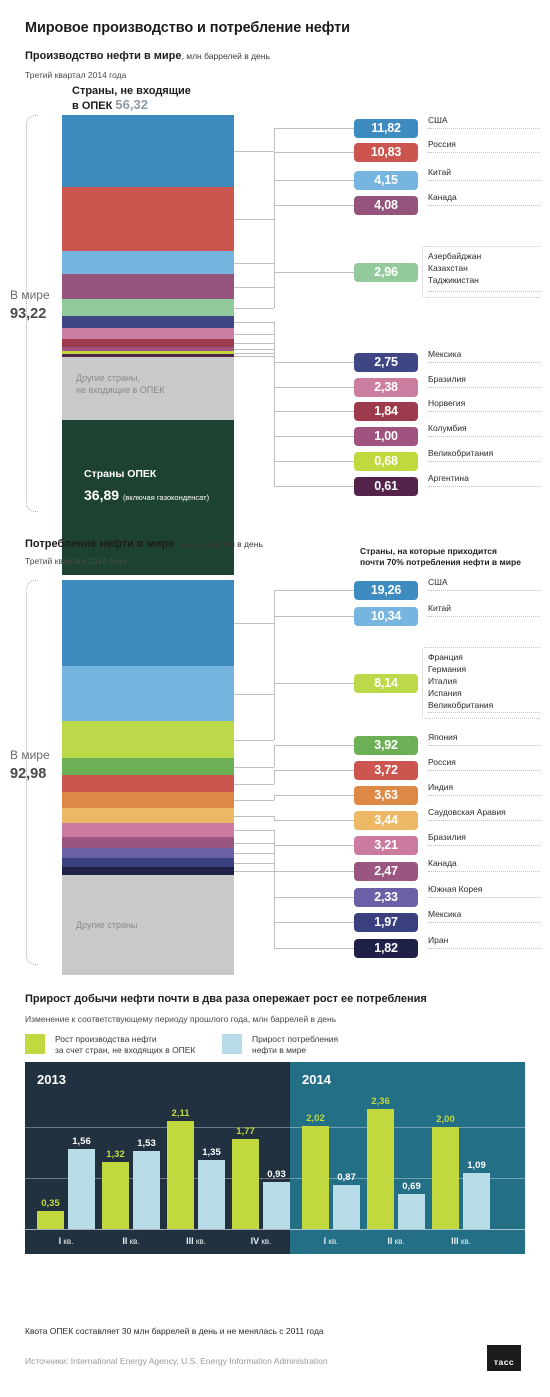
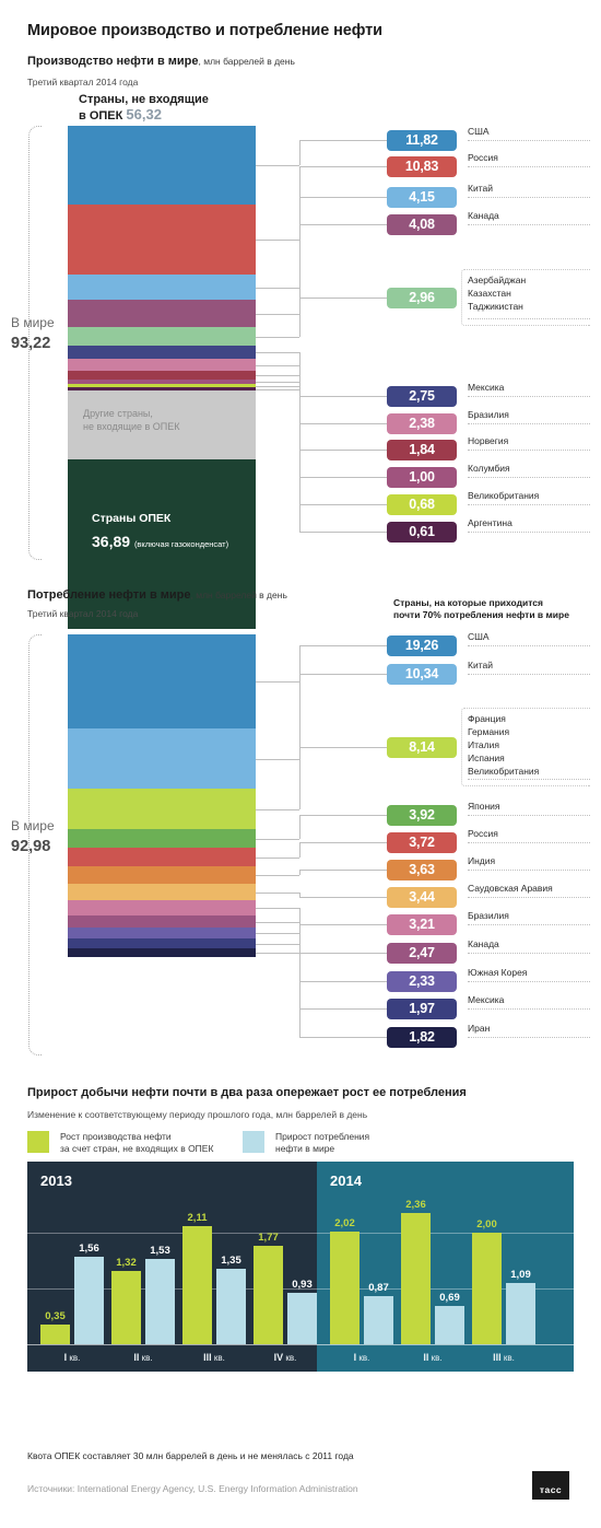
  Мировое производство и потребление нефти
  Производство нефти в мире, млн баррелей в день
  Третий квартал 2014 года
  Страны, не входящие
  в ОПЕК 56,32
  В мире
  93,22
  Другие страны,
  не входящие в ОПЕК
  Страны ОПЕК
  36,89 (включая газоконденсат)
  11,82
  США
  10,83
  Россия
  4,15
  Китай
  4,08
  Канада
  2,96
  Азербайджан
  Казахстан
  Таджикистан
  2,75
  Мексика
  2,38
  Бразилия
  1,84
  Норвегия
  1,00
  Колумбия
  0,68
  Великобритания
  0,61
  Аргентина
  Потребление нефти в мире, млн баррелей в день
  Третий квартал 2014 года
  Страны, на которые приходится
  почти 70% потребления нефти в мире
  В мире
  92,98
- Другие страны
  19,26
  США
  10,34
  Китай
  8,14
  Франция
  Германия
  Италия
  Испания
  Великобритания
  3,92
  Япония
  3,72
  Россия
  3,63
  Индия
  3,44
  Саудовская Аравия
  3,21
  Бразилия
  2,47
  Канада
  2,33
  Южная Корея
  1,97
  Мексика
  1,82
  Иран
  Прирост добычи нефти почти в два раза опережает рост ее потребления
  Изменение к соответствующему периоду прошлого года, млн баррелей в день
  Рост производства нефти
  за счет стран, не входящих в ОПЕК
  Прирост потребления
  нефти в мире
  2013
  2014
  0,35
  1,56
  1,32
  1,53
  2,11
  1,35
  1,77
  0,93
  2,02
  0,87
  2,36
  0,69
  2,00
  1,09
  I кв.
  II кв.
  III кв.
  IV кв.
  I кв.
  II кв.
  III кв.
  Квота ОПЕК составляет 30 млн баррелей в день и не менялась с 2011 года
  Источники: International Energy Agency, U.S. Energy Information Administration
  тасс
